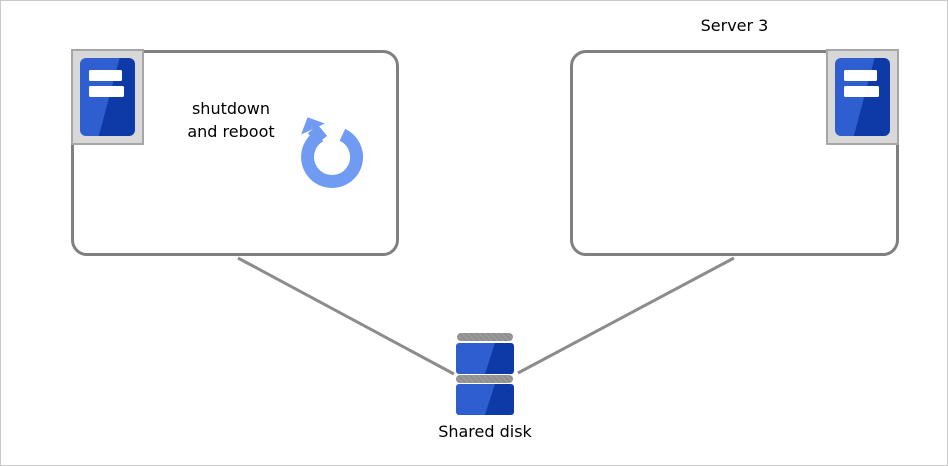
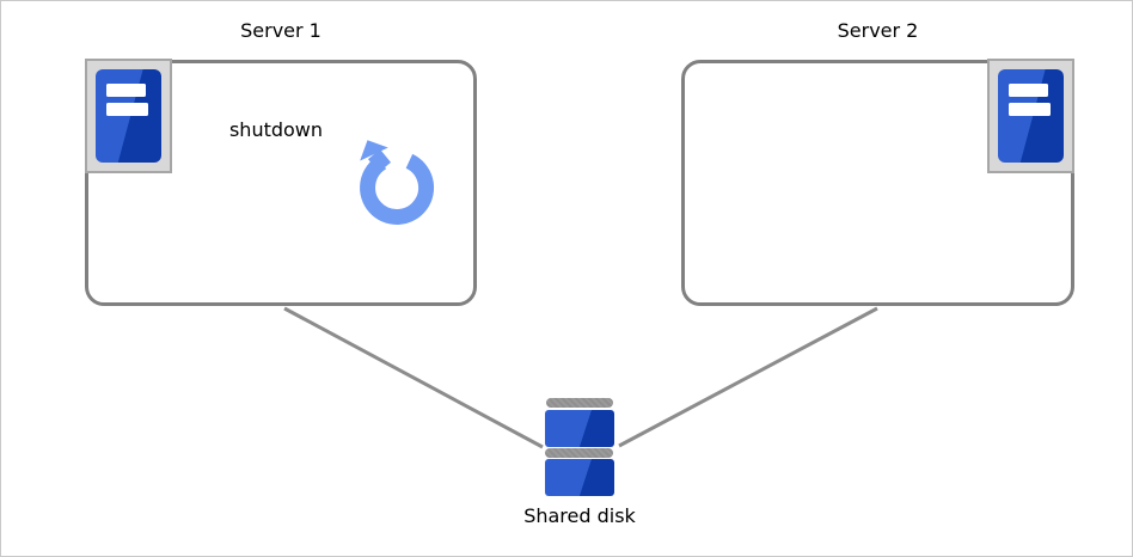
+ Server 1
- Server 3
+ Server 2
  shutdown
- and reboot
  Shared disk
